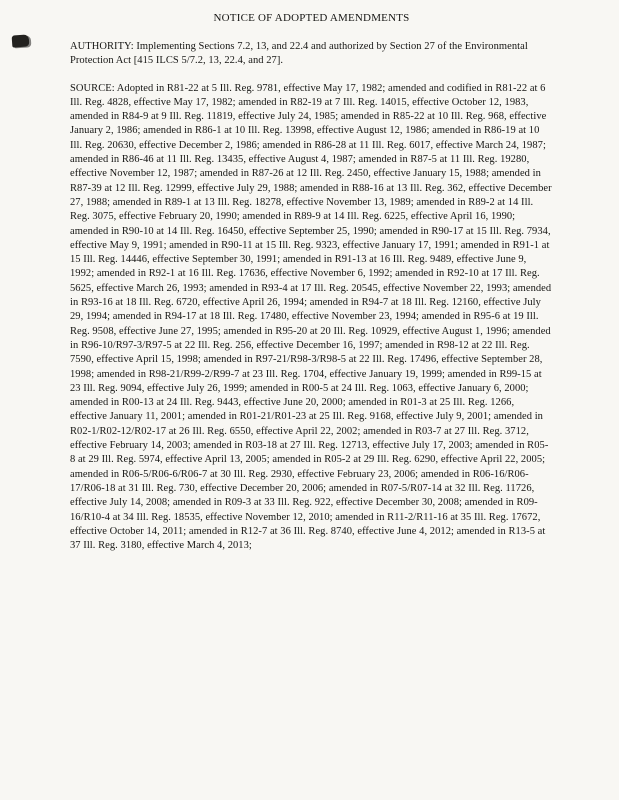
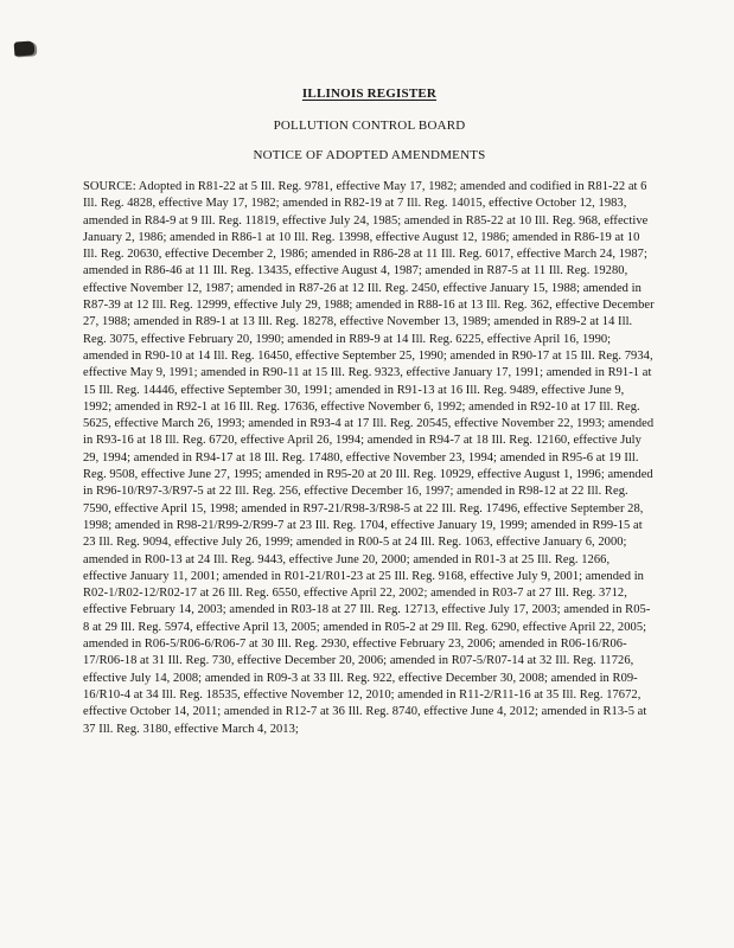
+ ILLINOIS REGISTER
+ POLLUTION CONTROL BOARD
  NOTICE OF ADOPTED AMENDMENTS
- AUTHORITY: Implementing Sections 7.2, 13, and 22.4 and authorized by Section 27 of the Environmental Protection Act [415 ILCS 5/7.2, 13, 22.4, and 27].
  SOURCE: Adopted in R81-22 at 5 Ill. Reg. 9781, effective May 17, 1982; amended and codified in R81-22 at 6 Ill. Reg. 4828, effective May 17, 1982; amended in R82-19 at 7 Ill. Reg. 14015, effective October 12, 1983, amended in R84-9 at 9 Ill. Reg. 11819, effective July 24, 1985; amended in R85-22 at 10 Ill. Reg. 968, effective January 2, 1986; amended in R86-1 at 10 Ill. Reg. 13998, effective August 12, 1986; amended in R86-19 at 10 Ill. Reg. 20630, effective December 2, 1986; amended in R86-28 at 11 Ill. Reg. 6017, effective March 24, 1987; amended in R86-46 at 11 Ill. Reg. 13435, effective August 4, 1987; amended in R87-5 at 11 Ill. Reg. 19280, effective November 12, 1987; amended in R87-26 at 12 Ill. Reg. 2450, effective January 15, 1988; amended in R87-39 at 12 Ill. Reg. 12999, effective July 29, 1988; amended in R88-16 at 13 Ill. Reg. 362, effective December 27, 1988; amended in R89-1 at 13 Ill. Reg. 18278, effective November 13, 1989; amended in R89-2 at 14 Ill. Reg. 3075, effective February 20, 1990; amended in R89-9 at 14 Ill. Reg. 6225, effective April 16, 1990; amended in R90-10 at 14 Ill. Reg. 16450, effective September 25, 1990; amended in R90-17 at 15 Ill. Reg. 7934, effective May 9, 1991; amended in R90-11 at 15 Ill. Reg. 9323, effective January 17, 1991; amended in R91-1 at 15 Ill. Reg. 14446, effective September 30, 1991; amended in R91-13 at 16 Ill. Reg. 9489, effective June 9, 1992; amended in R92-1 at 16 Ill. Reg. 17636, effective November 6, 1992; amended in R92-10 at 17 Ill. Reg. 5625, effective March 26, 1993; amended in R93-4 at 17 Ill. Reg. 20545, effective November 22, 1993; amended in R93-16 at 18 Ill. Reg. 6720, effective April 26, 1994; amended in R94-7 at 18 Ill. Reg. 12160, effective July 29, 1994; amended in R94-17 at 18 Ill. Reg. 17480, effective November 23, 1994; amended in R95-6 at 19 Ill. Reg. 9508, effective June 27, 1995; amended in R95-20 at 20 Ill. Reg. 10929, effective August 1, 1996; amended in R96-10/R97-3/R97-5 at 22 Ill. Reg. 256, effective December 16, 1997; amended in R98-12 at 22 Ill. Reg. 7590, effective April 15, 1998; amended in R97-21/R98-3/R98-5 at 22 Ill. Reg. 17496, effective September 28, 1998; amended in R98-21/R99-2/R99-7 at 23 Ill. Reg. 1704, effective January 19, 1999; amended in R99-15 at 23 Ill. Reg. 9094, effective July 26, 1999; amended in R00-5 at 24 Ill. Reg. 1063, effective January 6, 2000; amended in R00-13 at 24 Ill. Reg. 9443, effective June 20, 2000; amended in R01-3 at 25 Ill. Reg. 1266, effective January 11, 2001; amended in R01-21/R01-23 at 25 Ill. Reg. 9168, effective July 9, 2001; amended in R02-1/R02-12/R02-17 at 26 Ill. Reg. 6550, effective April 22, 2002; amended in R03-7 at 27 Ill. Reg. 3712, effective February 14, 2003; amended in R03-18 at 27 Ill. Reg. 12713, effective July 17, 2003; amended in R05-8 at 29 Ill. Reg. 5974, effective April 13, 2005; amended in R05-2 at 29 Ill. Reg. 6290, effective April 22, 2005; amended in R06-5/R06-6/R06-7 at 30 Ill. Reg. 2930, effective February 23, 2006; amended in R06-16/R06-17/R06-18 at 31 Ill. Reg. 730, effective December 20, 2006; amended in R07-5/R07-14 at 32 Ill. Reg. 11726, effective July 14, 2008; amended in R09-3 at 33 Ill. Reg. 922, effective December 30, 2008; amended in R09-16/R10-4 at 34 Ill. Reg. 18535, effective November 12, 2010; amended in R11-2/R11-16 at 35 Ill. Reg. 17672, effective October 14, 2011; amended in R12-7 at 36 Ill. Reg. 8740, effective June 4, 2012; amended in R13-5 at 37 Ill. Reg. 3180, effective March 4, 2013;
